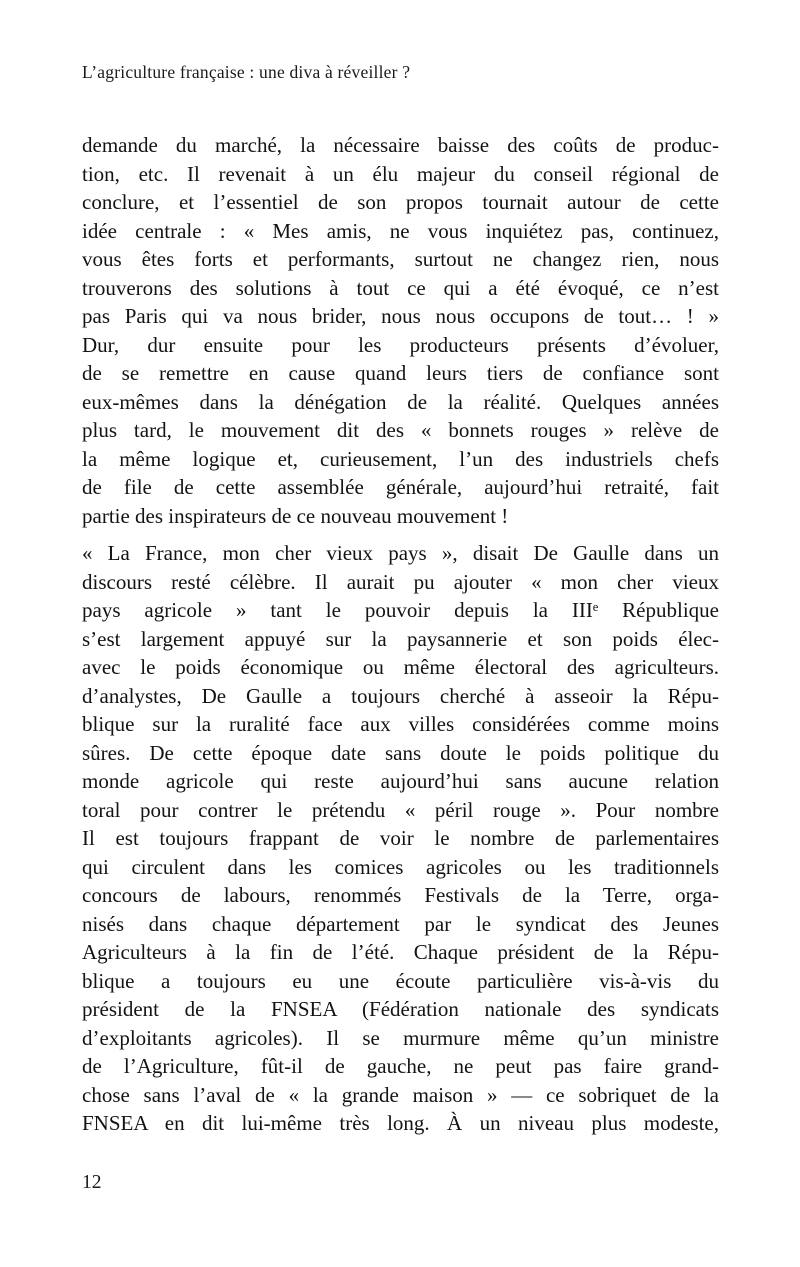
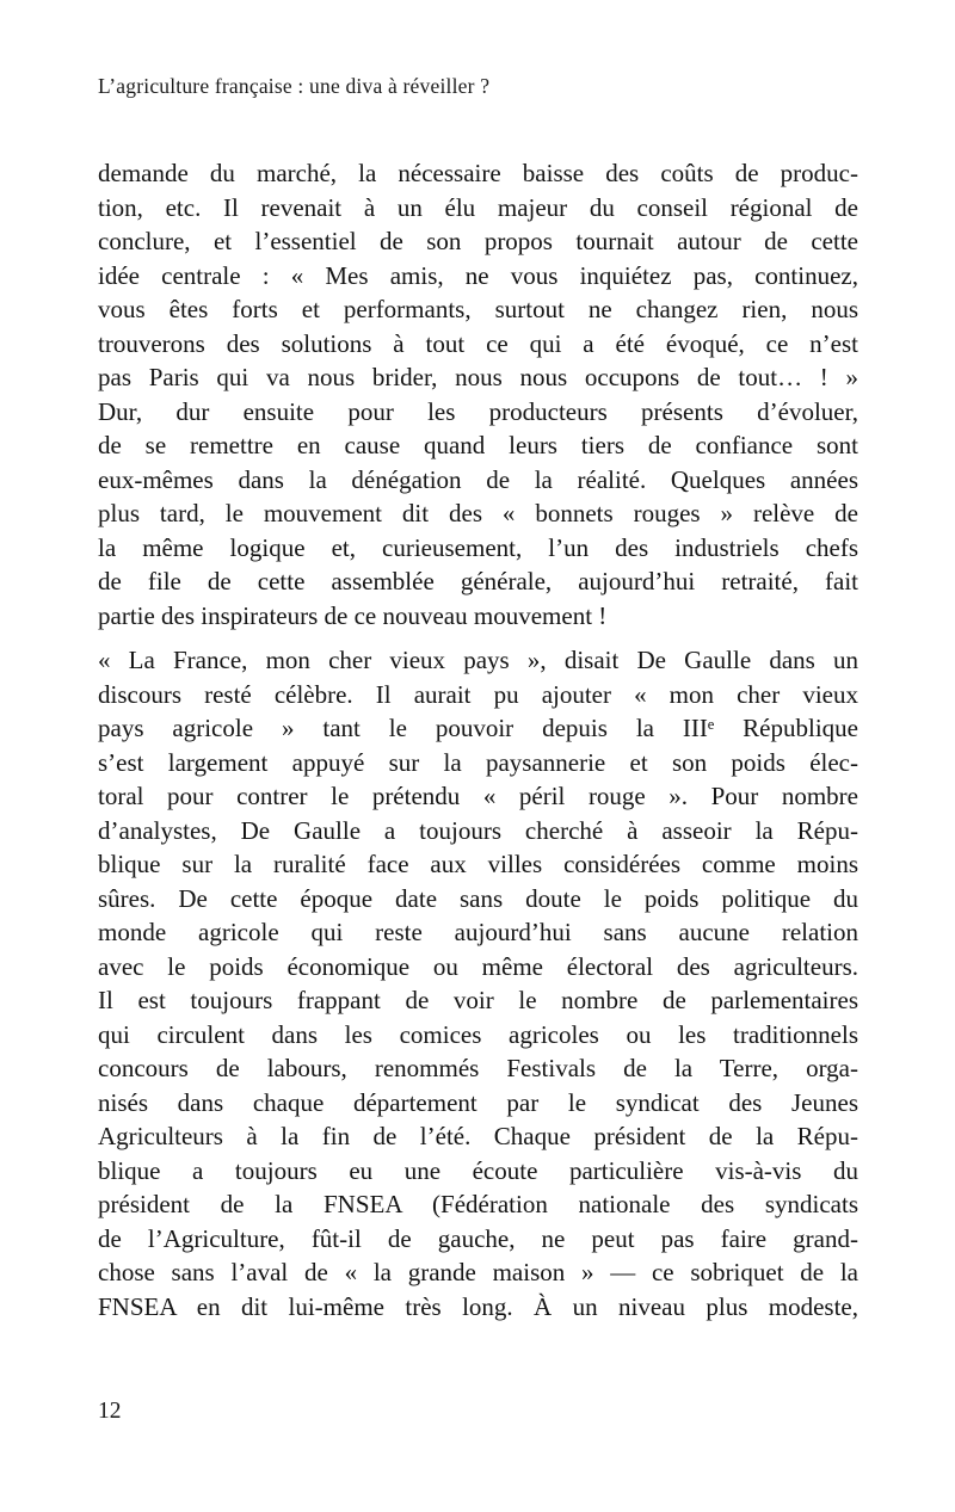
  L’agriculture française : une diva à réveiller ?
  demande du marché, la nécessaire baisse des coûts de produc-
  tion, etc. Il revenait à un élu majeur du conseil régional de
  conclure, et l’essentiel de son propos tournait autour de cette
  idée centrale : « Mes amis, ne vous inquiétez pas, continuez,
  vous êtes forts et performants, surtout ne changez rien, nous
  trouverons des solutions à tout ce qui a été évoqué, ce n’est
  pas Paris qui va nous brider, nous nous occupons de tout… ! »
  Dur, dur ensuite pour les producteurs présents d’évoluer,
  de se remettre en cause quand leurs tiers de confiance sont
  eux-mêmes dans la dénégation de la réalité. Quelques années
  plus tard, le mouvement dit des « bonnets rouges » relève de
  la même logique et, curieusement, l’un des industriels chefs
  de file de cette assemblée générale, aujourd’hui retraité, fait
  partie des inspirateurs de ce nouveau mouvement !
  « La France, mon cher vieux pays », disait De Gaulle dans un
  discours resté célèbre. Il aurait pu ajouter « mon cher vieux
  pays agricole » tant le pouvoir depuis la IIIᵉ République
  s’est largement appuyé sur la paysannerie et son poids élec-
- avec le poids économique ou même électoral des agriculteurs.
+ toral pour contrer le prétendu « péril rouge ». Pour nombre
  d’analystes, De Gaulle a toujours cherché à asseoir la Répu-
  blique sur la ruralité face aux villes considérées comme moins
  sûres. De cette époque date sans doute le poids politique du
  monde agricole qui reste aujourd’hui sans aucune relation
- toral pour contrer le prétendu « péril rouge ». Pour nombre
+ avec le poids économique ou même électoral des agriculteurs.
  Il est toujours frappant de voir le nombre de parlementaires
  qui circulent dans les comices agricoles ou les traditionnels
  concours de labours, renommés Festivals de la Terre, orga-
  nisés dans chaque département par le syndicat des Jeunes
  Agriculteurs à la fin de l’été. Chaque président de la Répu-
  blique a toujours eu une écoute particulière vis-à-vis du
  président de la FNSEA (Fédération nationale des syndicats
- d’exploitants agricoles). Il se murmure même qu’un ministre
  de l’Agriculture, fût-il de gauche, ne peut pas faire grand-
  chose sans l’aval de « la grande maison » — ce sobriquet de la
  FNSEA en dit lui-même très long. À un niveau plus modeste,
  12
